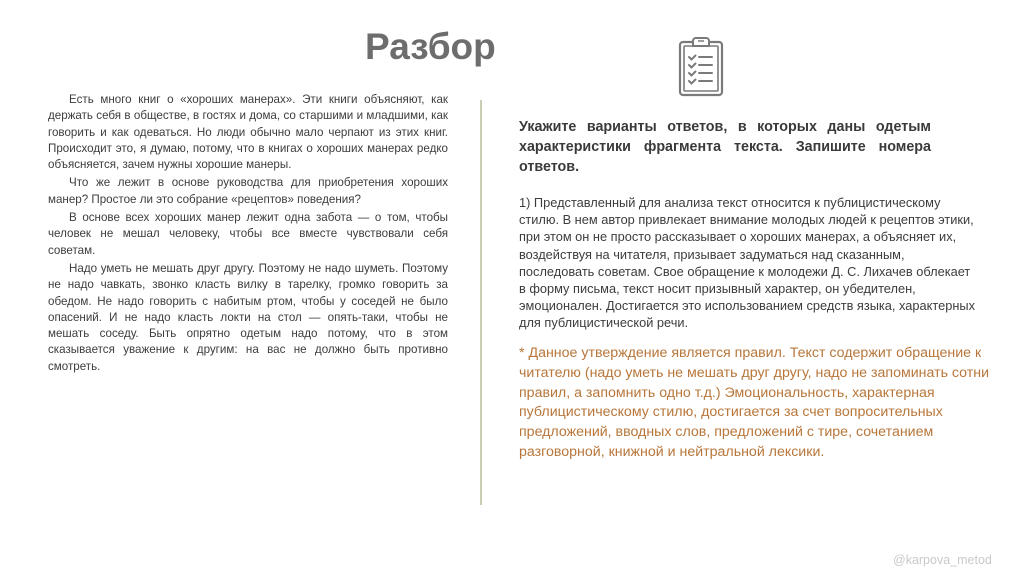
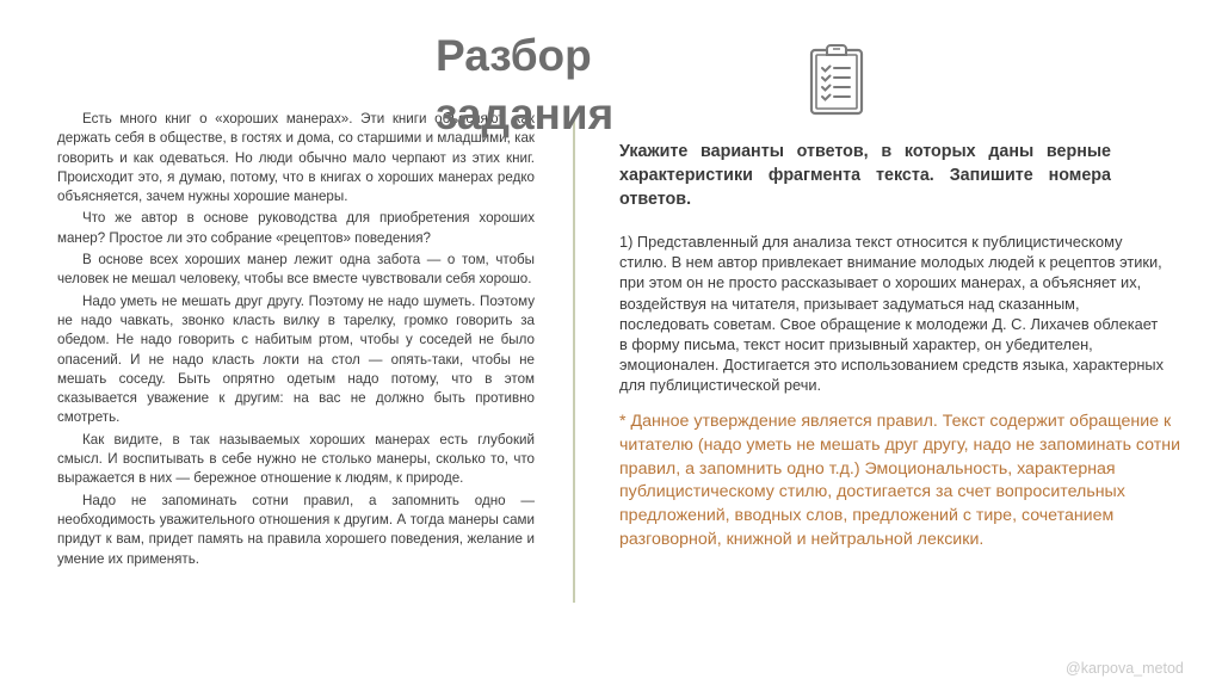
  Разбор
+ задания
  Есть много книг о «хороших манерах». Эти книги объясняют, как держать себя в обществе, в гостях и дома, со старшими и младшими, как говорить и как одеваться. Но люди обычно мало черпают из этих книг. Происходит это, я думаю, потому, что в книгах о хороших манерах редко объясняется, зачем нужны хорошие манеры.
- Что же лежит в основе руководства для приобретения хороших манер? Простое ли это собрание «рецептов» поведения?
+ Что же автор в основе руководства для приобретения хороших манер? Простое ли это собрание «рецептов» поведения?
- В основе всех хороших манер лежит одна забота — о том, чтобы человек не мешал человеку, чтобы все вместе чувствовали себя советам.
+ В основе всех хороших манер лежит одна забота — о том, чтобы человек не мешал человеку, чтобы все вместе чувствовали себя хорошо.
  Надо уметь не мешать друг другу. Поэтому не надо шуметь. Поэтому не надо чавкать, звонко класть вилку в тарелку, громко говорить за обедом. Не надо говорить с набитым ртом, чтобы у соседей не было опасений. И не надо класть локти на стол — опять-таки, чтобы не мешать соседу. Быть опрятно одетым надо потому, что в этом сказывается уважение к другим: на вас не должно быть противно смотреть.
+ Как видите, в так называемых хороших манерах есть глубокий смысл. И воспитывать в себе нужно не столько манеры, сколько то, что выражается в них — бережное отношение к людям, к природе.
+ Надо не запоминать сотни правил, а запомнить одно — необходимость уважительного отношения к другим. А тогда манеры сами придут к вам, придет память на правила хорошего поведения, желание и умение их применять.
- Укажите варианты ответов, в которых даны одетым характеристики фрагмента текста. Запишите номера ответов.
+ Укажите варианты ответов, в которых даны верные характеристики фрагмента текста. Запишите номера ответов.
  1) Представленный для анализа текст относится к публицистическому стилю. В нем автор привлекает внимание молодых людей к рецептов этики, при этом он не просто рассказывает о хороших манерах, а объясняет их, воздействуя на читателя, призывает задуматься над сказанным, последовать советам. Свое обращение к молодежи Д. С. Лихачев облекает в форму письма, текст носит призывный характер, он убедителен, эмоционален. Достигается это использованием средств языка, характерных для публицистической речи.
  * Данное утверждение является правил. Текст содержит обращение к читателю (надо уметь не мешать друг другу, надо не запоминать сотни правил, а запомнить одно т.д.) Эмоциональность, характерная публицистическому стилю, достигается за счет вопросительных предложений, вводных слов, предложений с тире, сочетанием разговорной, книжной и нейтральной лексики.
  @karpova_metod
